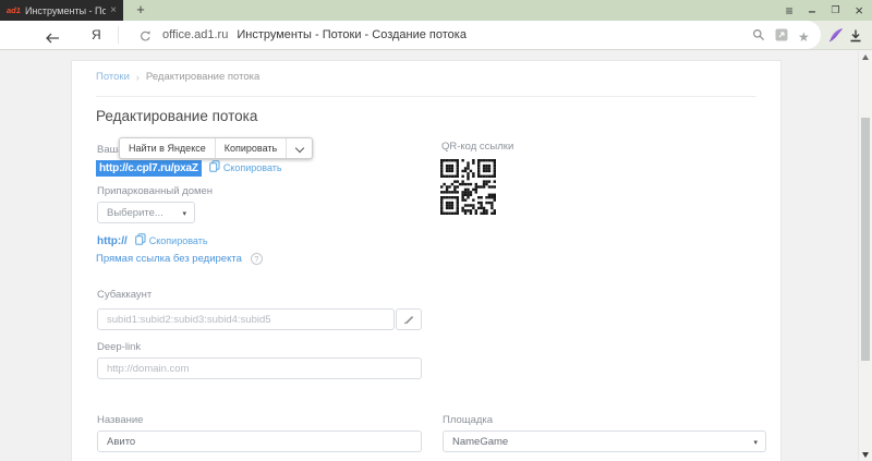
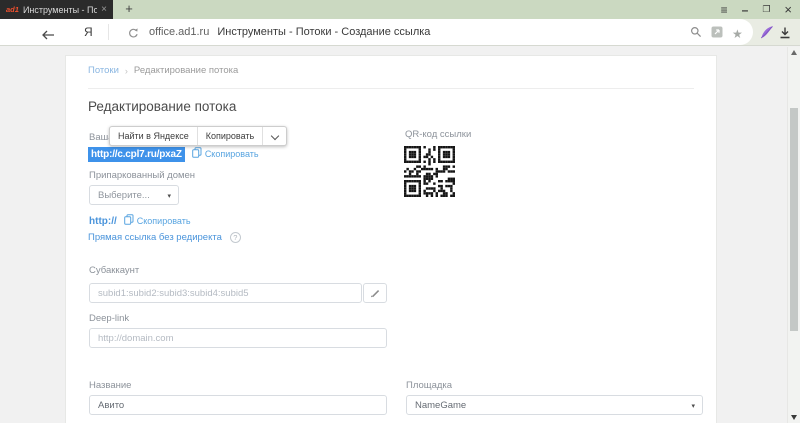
  ad1
  Инструменты - По
  ×
  +
  ≡
  –
  ❐
  ×
  Я
- office.ad1.ru Инструменты - Потоки - Создание потока
+ office.ad1.ru Инструменты - Потоки - Создание ссылка
  ★
  Потоки
  ›
  Редактирование потока
  Редактирование потока
  Найти в Яндексе
  Копировать
  http://c.cpl7.ru/pxaZ
  Скопировать
  QR-код ссылки
  Припаркованный домен
  Выберите...
  http://
  Скопировать
  Прямая ссылка без редиректа
  ?
  Субаккаунт
  subid1:subid2:subid3:subid4:subid5
  Deep-link
  http://domain.com
  Название
  Авито
  Площадка
  NameGame
